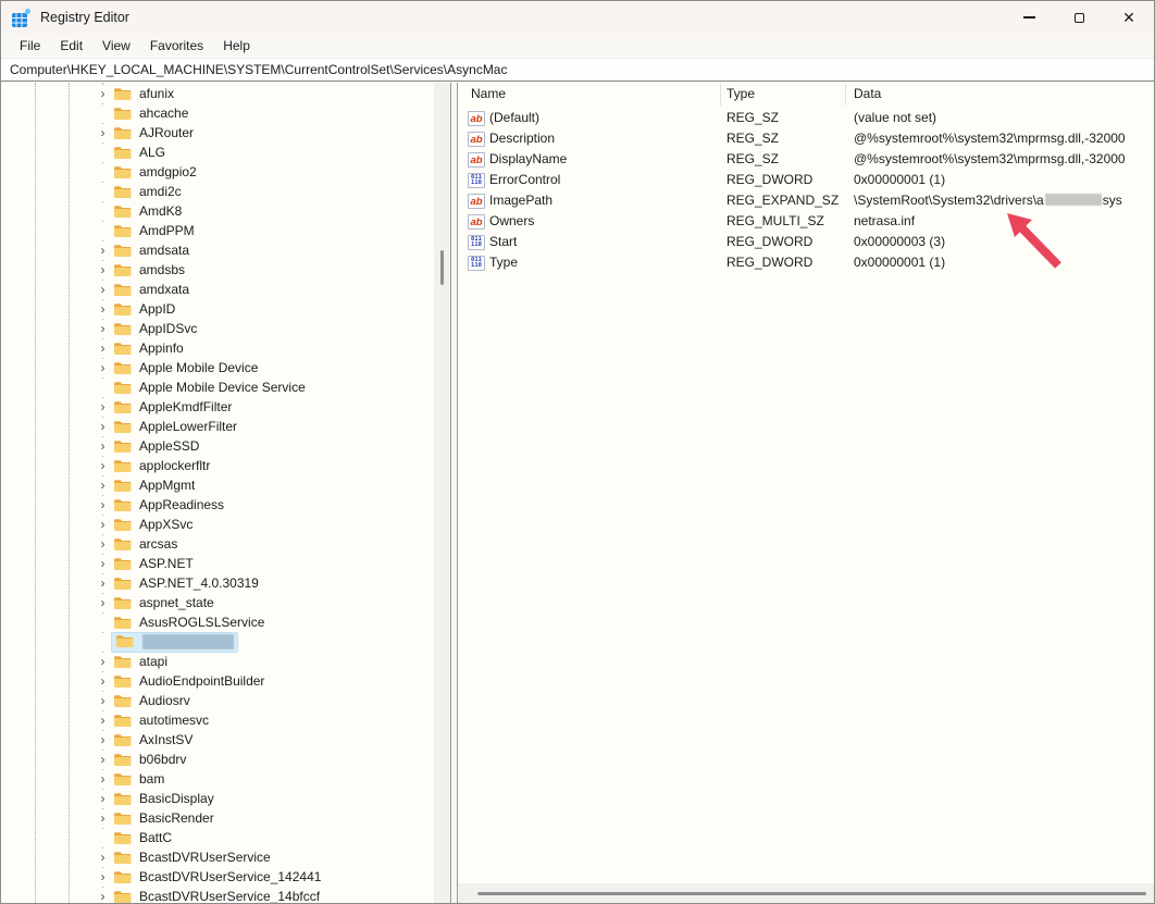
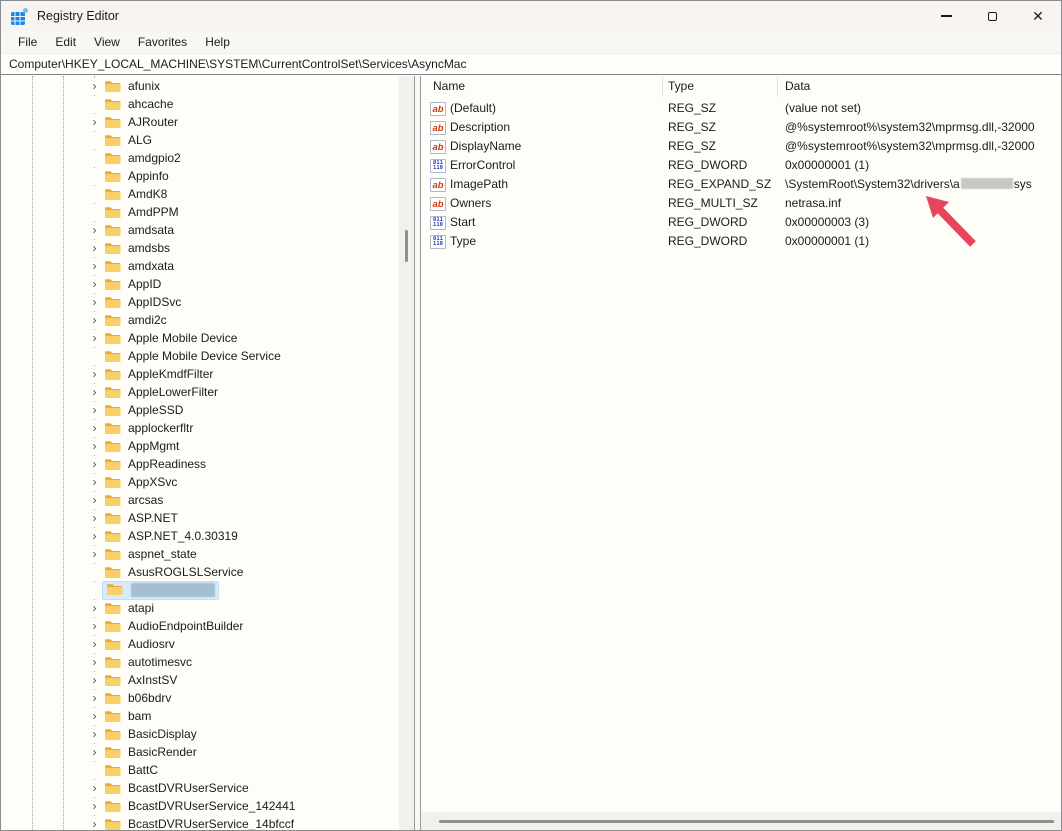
  Registry Editor
  ✕
  File
  Edit
  View
  Favorites
  Help
  Computer\HKEY_LOCAL_MACHINE\SYSTEM\CurrentControlSet\Services\AsyncMac
  ›
  afunix
  ahcache
  ›
  AJRouter
  ALG
  amdgpio2
- amdi2c
+ Appinfo
  AmdK8
  AmdPPM
  ›
  amdsata
  ›
  amdsbs
  ›
  amdxata
  ›
  AppID
  ›
  AppIDSvc
  ›
- Appinfo
+ amdi2c
  ›
  Apple Mobile Device
  Apple Mobile Device Service
  ›
  AppleKmdfFilter
  ›
  AppleLowerFilter
  ›
  AppleSSD
  ›
  applockerfltr
  ›
  AppMgmt
  ›
  AppReadiness
  ›
  AppXSvc
  ›
  arcsas
  ›
  ASP.NET
  ›
  ASP.NET_4.0.30319
  ›
  aspnet_state
  AsusROGLSLService
  ›
  atapi
  ›
  AudioEndpointBuilder
  ›
  Audiosrv
  ›
  autotimesvc
  ›
  AxInstSV
  ›
  b06bdrv
  ›
  bam
  ›
  BasicDisplay
  ›
  BasicRender
  BattC
  ›
  BcastDVRUserService
  ›
  BcastDVRUserService_142441
  ›
  BcastDVRUserService_14bfccf
  Name
  Type
  Data
  ab
  (Default)
  REG_SZ
  (value not set)
  ab
  Description
  REG_SZ
  @%systemroot%\system32\mprmsg.dll,-32000
  ab
  DisplayName
  REG_SZ
  @%systemroot%\system32\mprmsg.dll,-32000
  ErrorControl
  REG_DWORD
  0x00000001 (1)
  ab
  ImagePath
  REG_EXPAND_SZ
  \SystemRoot\System32\drivers\a sys
  ab
  Owners
  REG_MULTI_SZ
  netrasa.inf
  Start
  REG_DWORD
  0x00000003 (3)
  Type
  REG_DWORD
  0x00000001 (1)
